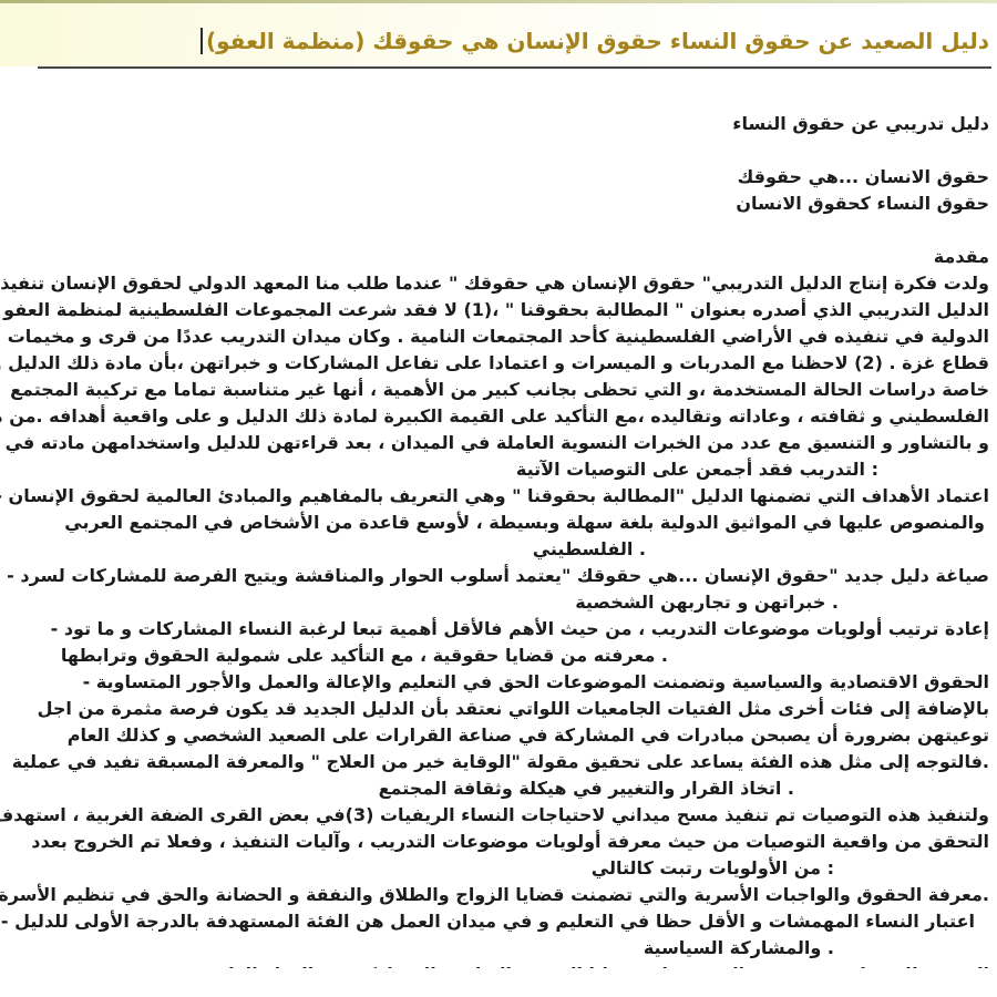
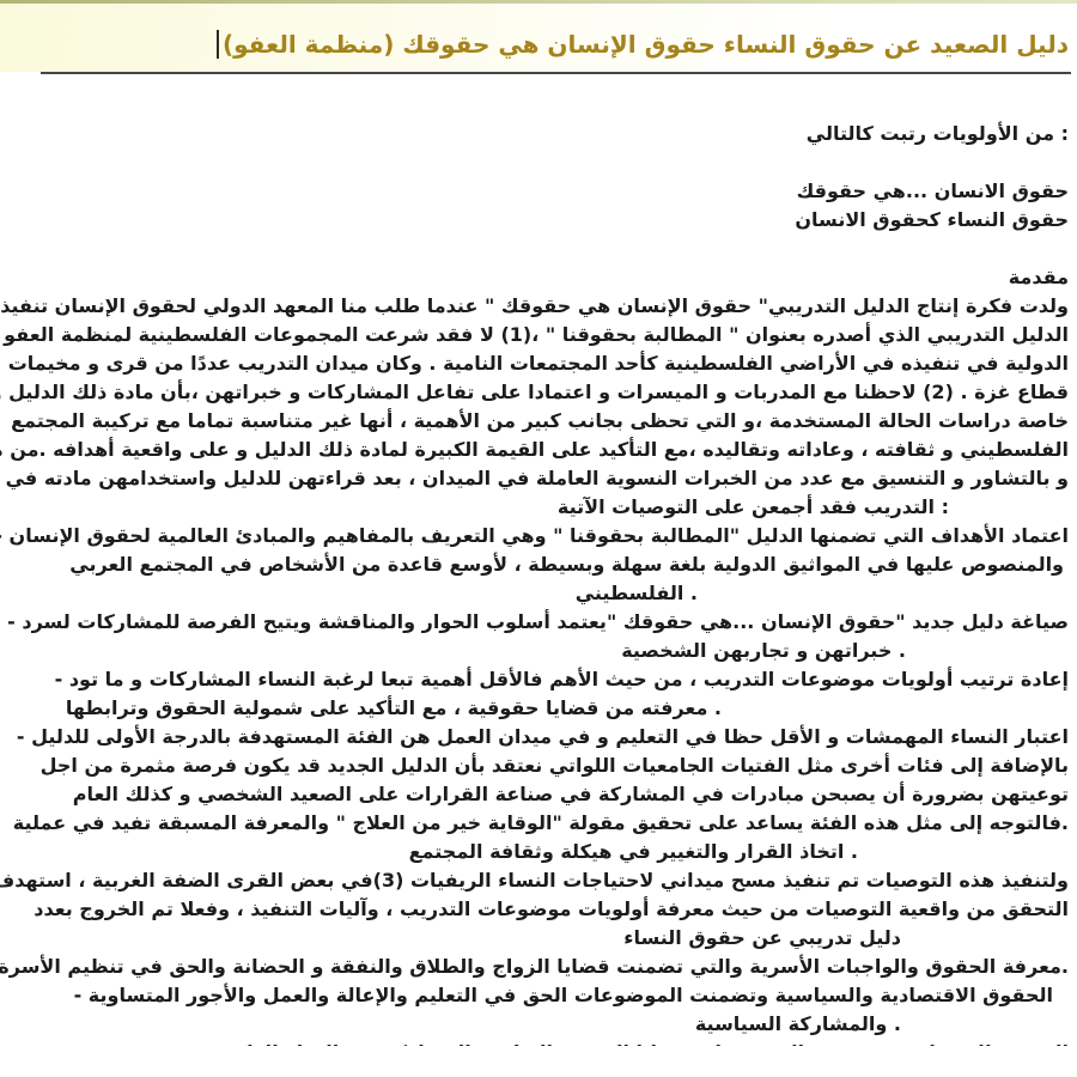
  دليل الصعيد عن حقوق النساء حقوق الإنسان هي حقوقك (منظمة العفو)
- دليل تدريبي عن حقوق النساء
+ : من الأولويات رتبت كالتالي
  حقوق الانسان ...هي حقوقك
  حقوق النساء كحقوق الانسان
  مقدمة
  ولدت فكرة إنتاج الدليل التدريبي" حقوق الإنسان هي حقوقك " عندما طلب منا المعهد الدولي لحقوق الإنسان تنفيذ
  الدليل التدريبي الذي أصدره بعنوان " المطالبة بحقوقنا " ،(1) لا فقد شرعت المجموعات الفلسطينية لمنظمة العفو
  الدولية في تنفيذه في الأراضي الفلسطينية كأحد المجتمعات النامية . وكان ميدان التدريب عددًا من قرى و مخيمات
  قطاع غزة . (2) لاحظنا مع المدربات و الميسرات و اعتمادا على تفاعل المشاركات و خبراتهن ،بأن مادة ذلك الدليل
  خاصة دراسات الحالة المستخدمة ،و التي تحظى بجانب كبير من الأهمية ، أنها غير متناسبة تماما مع تركيبة المجتمع
  الفلسطيني و ثقافته ، وعاداته وتقاليده ،مع التأكيد على القيمة الكبيرة لمادة ذلك الدليل و على واقعية أهدافه .من
  و بالتشاور و التنسيق مع عدد من الخبرات النسوية العاملة في الميدان ، بعد قراءتهن للدليل واستخدامهن مادته في
  : التدريب فقد أجمعن على التوصيات الآتية
  اعتماد الأهداف التي تضمنها الدليل "المطالبة بحقوقنا " وهي التعريف بالمفاهيم والمبادئ العالمية لحقوق الإنسان
  والمنصوص عليها في المواثيق الدولية بلغة سهلة وبسيطة ، لأوسع قاعدة من الأشخاص في المجتمع العربي
  . الفلسطيني
  صياغة دليل جديد "حقوق الإنسان ...هي حقوقك "يعتمد أسلوب الحوار والمناقشة ويتيح الفرصة للمشاركات لسرد -
  . خبراتهن و تجاربهن الشخصية
  إعادة ترتيب أولويات موضوعات التدريب ، من حيث الأهم فالأقل أهمية تبعا لرغبة النساء المشاركات و ما تود -
  . معرفته من قضايا حقوقية ، مع التأكيد على شمولية الحقوق وترابطها
- الحقوق الاقتصادية والسياسية وتضمنت الموضوعات الحق في التعليم والإعالة والعمل والأجور المتساوية -
+ اعتبار النساء المهمشات و الأقل حظا في التعليم و في ميدان العمل هن الفئة المستهدفة بالدرجة الأولى للدليل -
  بالإضافة إلى فئات أخرى مثل الفتيات الجامعيات اللواتي نعتقد بأن الدليل الجديد قد يكون فرصة مثمرة من اجل
  توعيتهن بضرورة أن يصبحن مبادرات في المشاركة في صناعة القرارات على الصعيد الشخصي و كذلك العام
  .فالتوجه إلى مثل هذه الفئة يساعد على تحقيق مقولة "الوقاية خير من العلاج " والمعرفة المسبقة تفيد في عملية
  . اتخاذ القرار والتغيير في هيكلة وثقافة المجتمع
  ولتنفيذ هذه التوصيات تم تنفيذ مسح ميداني لاحتياجات النساء الريفيات (3)في بعض القرى الضفة الغربية ، استهدف
  التحقق من واقعية التوصيات من حيث معرفة أولويات موضوعات التدريب ، وآليات التنفيذ ، وفعلا تم الخروج بعدد
- : من الأولويات رتبت كالتالي
+ دليل تدريبي عن حقوق النساء
  .معرفة الحقوق والواجبات الأسرية والتي تضمنت قضايا الزواج والطلاق والنفقة و الحضانة والحق في تنظيم الأسرة
- اعتبار النساء المهمشات و الأقل حظا في التعليم و في ميدان العمل هن الفئة المستهدفة بالدرجة الأولى للدليل -
+ الحقوق الاقتصادية والسياسية وتضمنت الموضوعات الحق في التعليم والإعالة والعمل والأجور المتساوية -
  . والمشاركة السياسية
